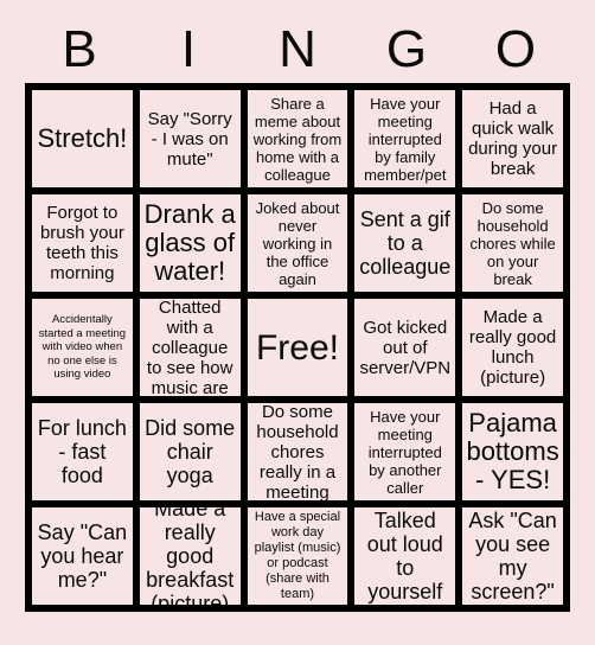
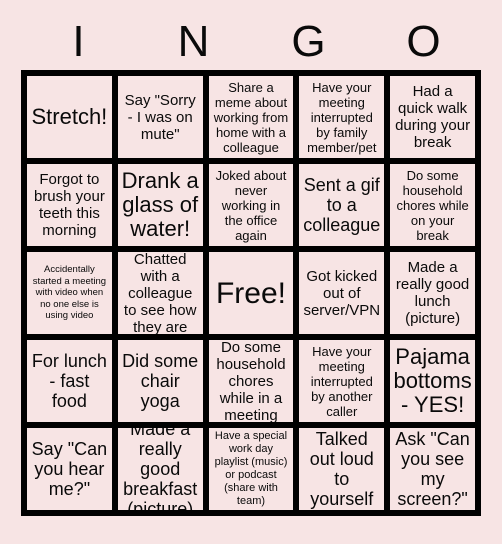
- B
  I
  N
  G
  O
  Stretch!
  Say "Sorry - I was on mute"
  Share a meme about working from home with a colleague
  Have your meeting interrupted by family member/pet
  Had a quick walk during your break
  Forgot to brush your teeth this morning
  Drank a glass of water!
  Joked about never working in the office again
  Sent a gif to a colleague
  Do some household chores while on your break
  Accidentally started a meeting with video when no one else is using video
- Chatted with a colleague to see how music are
+ Chatted with a colleague to see how they are
  Free!
  Got kicked out of server/VPN
  Made a really good lunch (picture)
  For lunch - fast food
  Did some chair yoga
- Do some household chores really in a meeting
+ Do some household chores while in a meeting
  Have your meeting interrupted by another caller
  Pajama bottoms - YES!
  Say "Can you hear me?"
  Made a really good breakfast (picture)
  Have a special work day playlist (music) or podcast (share with team)
  Talked out loud to yourself
  Ask "Can you see my screen?"
